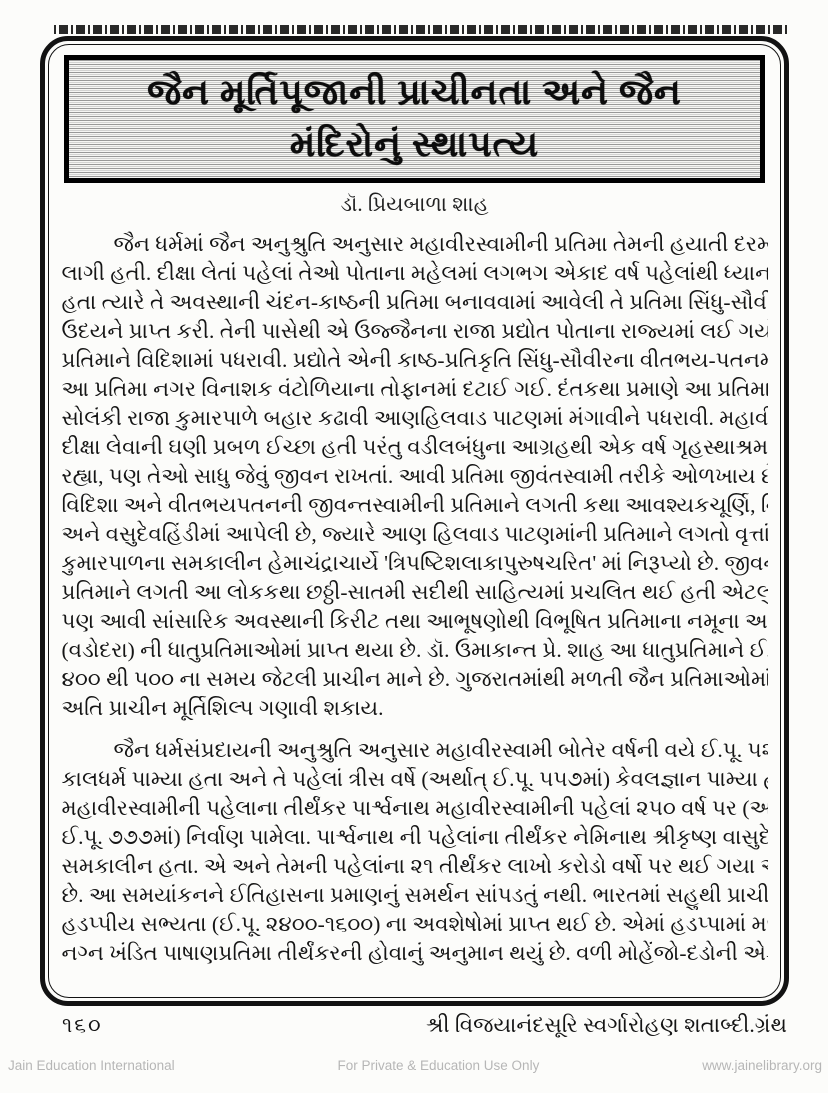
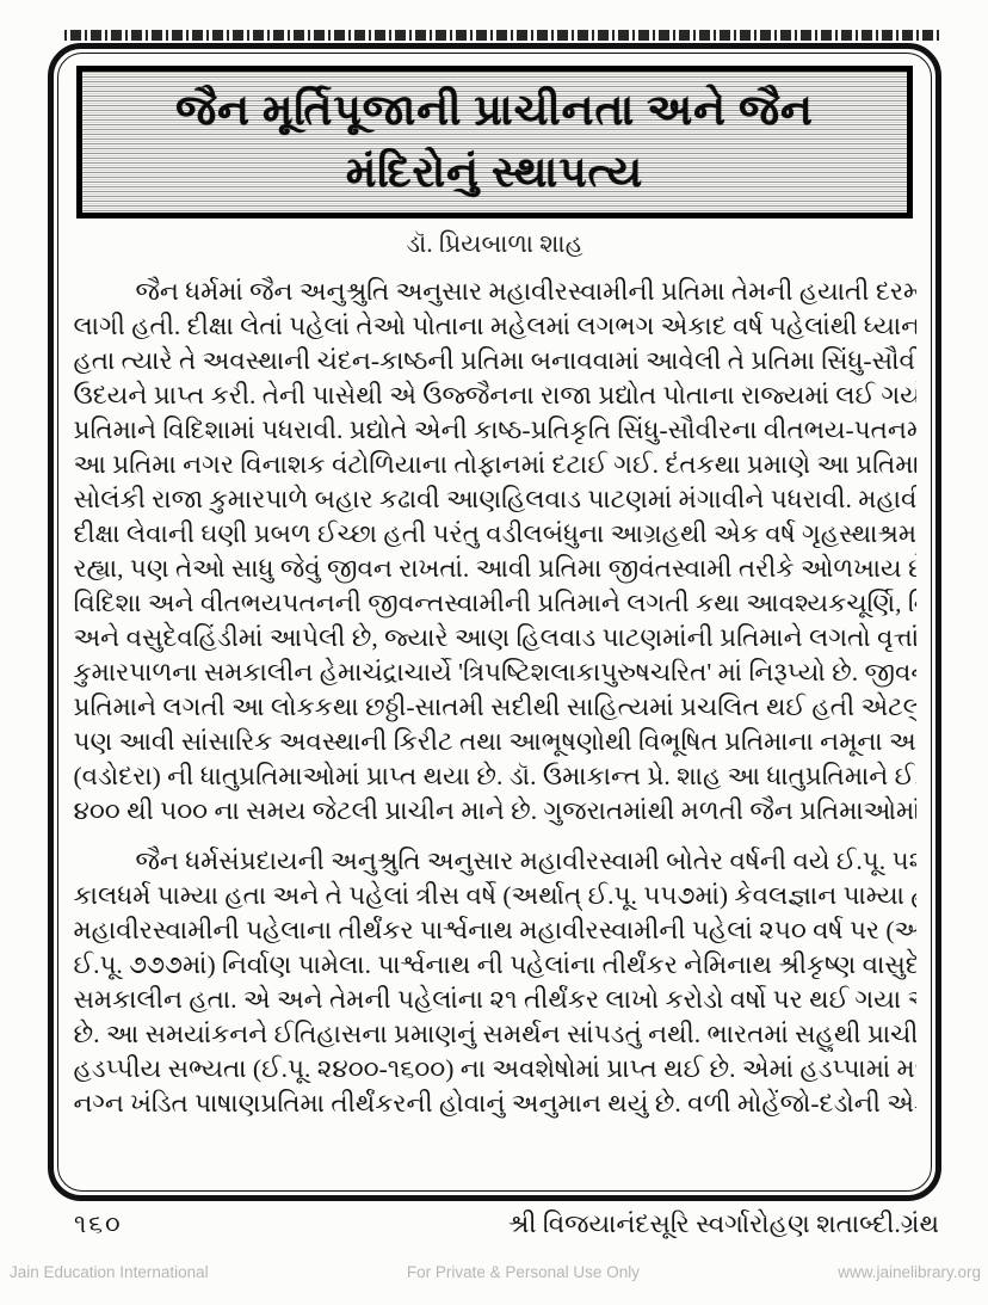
  જૈન મૂર્તિપૂજાની પ્રાચીનતા અને જૈન
  મંદિરોનું સ્થાપત્ય
  ડૉ. પ્રિયબાળા શાહ
  જૈન ધર્મમાં જૈન અનુશ્રુતિ અનુસાર મહાવીરસ્વામીની પ્રતિમા તેમની હયાતી દરમ્
  લાગી હતી. દીક્ષા લેતાં પહેલાં તેઓ પોતાના મહેલમાં લગભગ એકાદ વર્ષ પહેલાંથી ધ્યાન
  હતા ત્યારે તે અવસ્થાની ચંદન-કાષ્ઠની પ્રતિમા બનાવવામાં આવેલી તે પ્રતિમા સિંધુ-સૌવી
  ઉદયને પ્રાપ્ત કરી. તેની પાસેથી એ ઉજ્જૈનના રાજા પ્રદ્યોત પોતાના રાજ્યમાં લઈ ગયો
  પ્રતિમાને વિદિશામાં પધરાવી. પ્રદ્યોતે એની કાષ્ઠ-પ્રતિકૃતિ સિંધુ-સૌવીરના વીતભય-પતન
  આ પ્રતિમા નગર વિનાશક વંટોળિયાના તોફાનમાં દટાઈ ગઈ. દંતકથા પ્રમાણે આ પ્રતિમા
  સોલંકી રાજા કુમારપાળે બહાર કઢાવી આણહિલવાડ પાટણમાં મંગાવીને પધરાવી. મહાવી
  દીક્ષા લેવાની ઘણી પ્રબળ ઈચ્છા હતી પરંતુ વડીલબંધુના આગ્રહથી એક વર્ષ ગૃહસ્થાશ્રમ
  રહ્યા, પણ તેઓ સાધુ જેવું જીવન રાખતાં. આવી પ્રતિમા જીવંતસ્વામી તરીકે ઓળખાય
  વિદિશા અને વીતભયપતનની જીવન્તસ્વામીની પ્રતિમાને લગતી કથા આવશ્યકચૂર્ણિ,
  અને વસુદેવહિંડીમાં આપેલી છે, જ્યારે આણ હિલવાડ પાટણમાંની પ્રતિમાને લગતો વૃત્તાં
  કુમારપાળના સમકાલીન હેમાચંદ્રાચાર્યે 'ત્રિપષ્ટિશલાકાપુરુષચરિત' માં નિરૂપ્યો છે. જીવ
  પ્રતિમાને લગતી આ લોકકથા છઠ્ઠી-સાતમી સદીથી સાહિત્યમાં પ્રચલિત થઈ હતી એટલુ
  પણ આવી સાંસારિક અવસ્થાની કિરીટ તથા આભૂષણોથી વિભૂષિત પ્રતિમાના નમૂના અ
  (વડોદરા) ની ધાતુપ્રતિમાઓમાં પ્રાપ્ત થયા છે. ડૉ. ઉમાકાન્ત પ્રે. શાહ આ ધાતુપ્રતિમાને ઈ
  ૪૦૦ થી ૫૦૦ ના સમય જેટલી પ્રાચીન માને છે. ગુજરાતમાંથી મળતી જૈન પ્રતિમાઓમાં
- અતિ પ્રાચીન મૂર્તિશિલ્પ ગણાવી શકાય.
  જૈન ધર્મસંપ્રદાયની અનુશ્રુતિ અનુસાર મહાવીરસ્વામી બોતેર વર્ષની વયે ઈ.પૂ. ૫
  કાલધર્મ પામ્યા હતા અને તે પહેલાં ત્રીસ વર્ષે (અર્થાત્ ઈ.પૂ. ૫૫૭માં) કેવલજ્ઞાન પામ્યા
  મહાવીરસ્વામીની પહેલાના તીર્થંકર પાર્શ્વનાથ મહાવીરસ્વામીની પહેલાં ૨૫૦ વર્ષ પર (અ
  ઈ.પૂ. ૭૭૭માં) નિર્વાણ પામેલા. પાર્શ્વનાથ ની પહેલાંના તીર્થંકર નેમિનાથ શ્રીકૃષ્ણ વાસુદે
  સમકાલીન હતા. એ અને તેમની પહેલાંના ૨૧ તીર્થંકર લાખો કરોડો વર્ષો પર થઈ ગયા
  છે. આ સમયાંકનને ઈતિહાસના પ્રમાણનું સમર્થન સાંપડતું નથી. ભારતમાં સહુથી પ્રાચી
  હડપ્પીય સભ્યતા (ઈ.પૂ. ૨૪૦૦-૧૬૦૦) ના અવશેષોમાં પ્રાપ્ત થઈ છે. એમાં હડપ્પામાં મ
  નગ્ન ખંડિત પાષાણપ્રતિમા તીર્થંકરની હોવાનું અનુમાન થયું છે. વળી મોહેંજો-દડોની એ
  ૧૬૦
  શ્રી વિજયાનંદસૂરિ સ્વર્ગારોહણ શતાબ્દી.ગ્રંથ
  Jain Education International
- For Private & Education Use Only
+ For Private & Personal Use Only
  www.jainelibrary.org
